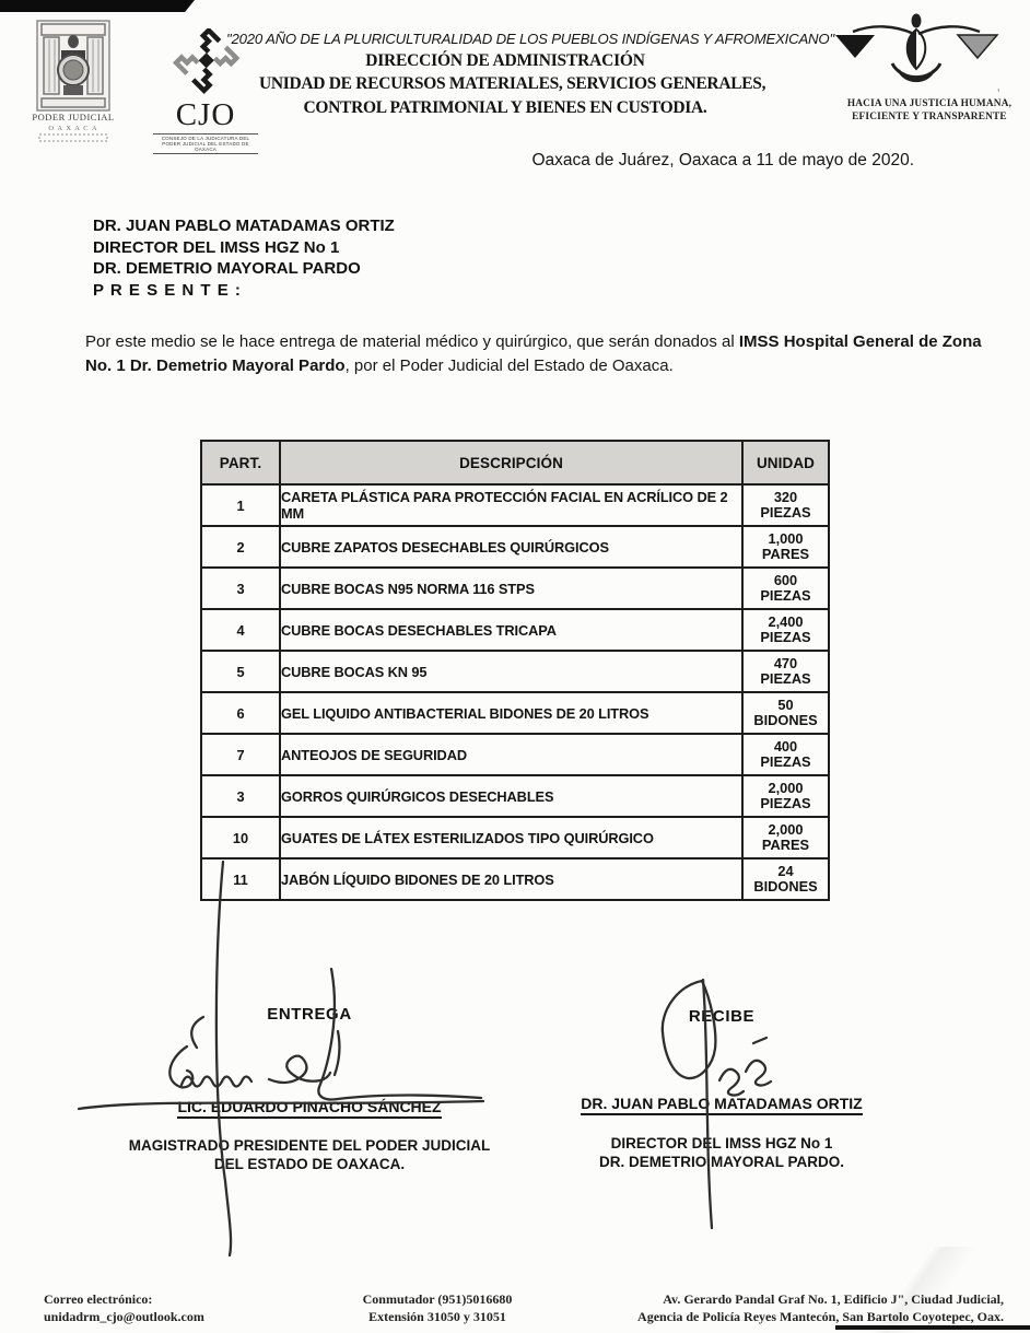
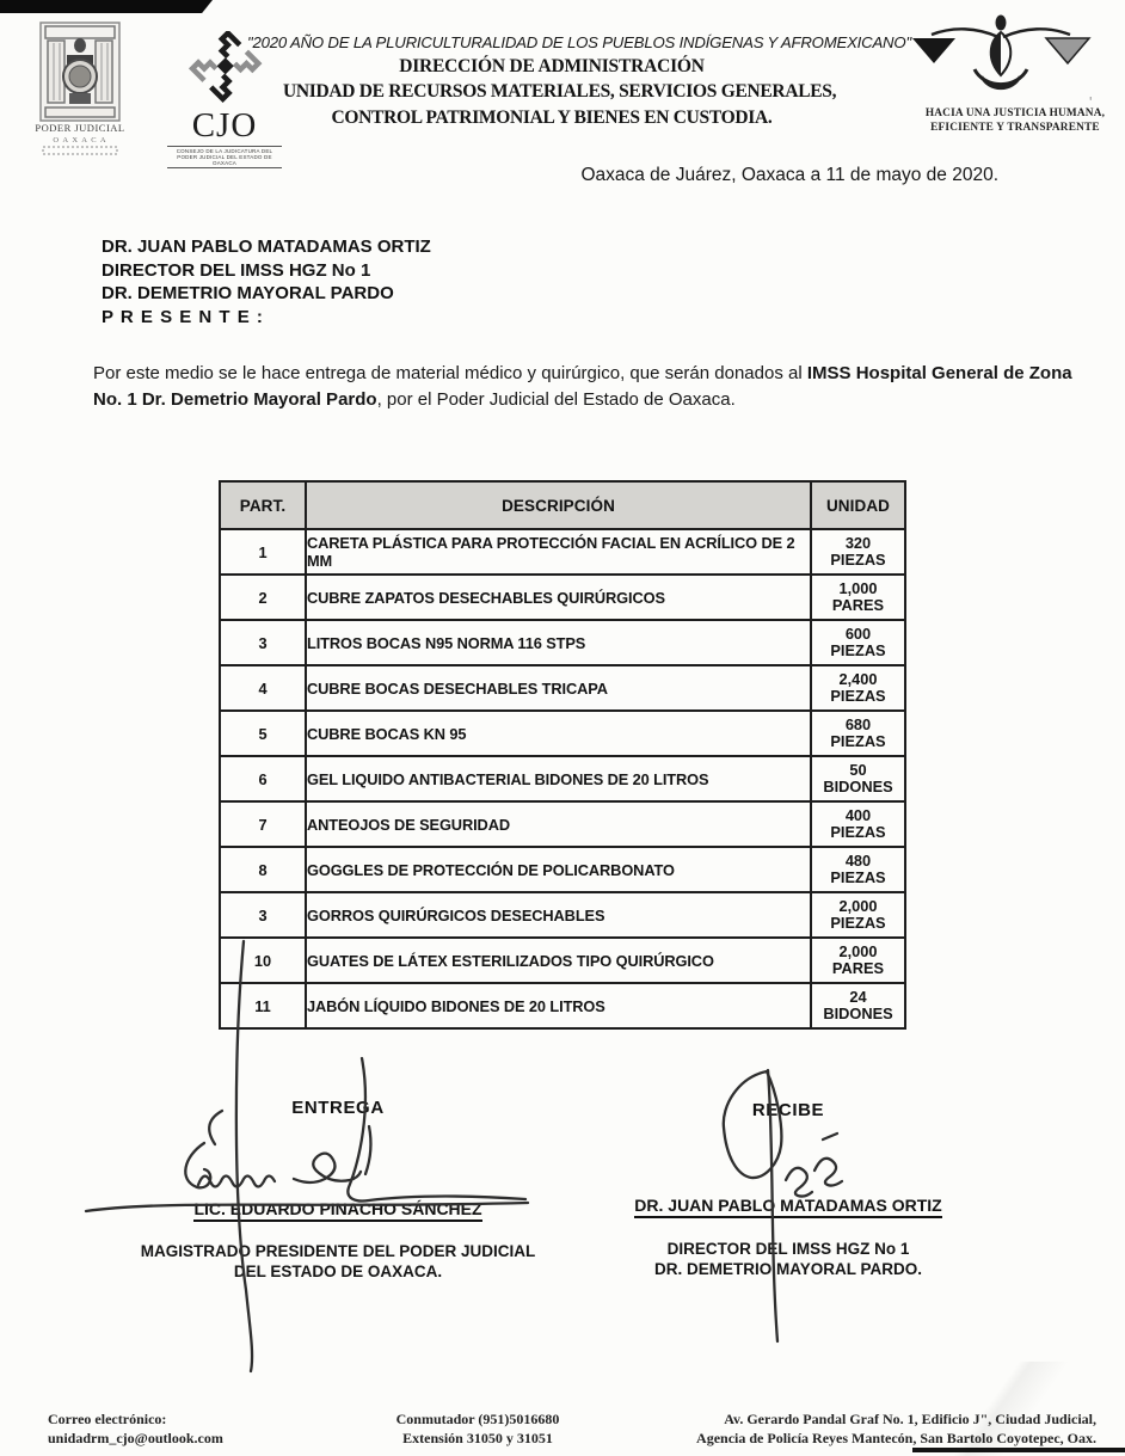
  '
  PODER JUDICIAL
  CJO
  "2020 AÑO DE LA PLURICULTURALIDAD DE LOS PUEBLOS INDÍGENAS Y AFROMEXICANO"
  DIRECCIÓN DE ADMINISTRACIÓN
  UNIDAD DE RECURSOS MATERIALES, SERVICIOS GENERALES,
  CONTROL PATRIMONIAL Y BIENES EN CUSTODIA.
  HACIA UNA JUSTICIA HUMANA,
  EFICIENTE Y TRANSPARENTE
  Oaxaca de Juárez, Oaxaca a 11 de mayo de 2020.
  DR. JUAN PABLO MATADAMAS ORTIZ
  DIRECTOR DEL IMSS HGZ No 1
  DR. DEMETRIO MAYORAL PARDO
  P R E S E N T E :
  Por este medio se le hace entrega de material médico y quirúrgico, que serán donados al IMSS Hospital General de Zona No. 1 Dr. Demetrio Mayoral Pardo, por el Poder Judicial del Estado de Oaxaca.
  PART.	DESCRIPCIÓN	UNIDAD
  1	CARETA PLÁSTICA PARA PROTECCIÓN FACIAL EN ACRÍLICO DE 2 MM	320PIEZAS
  2	CUBRE ZAPATOS DESECHABLES QUIRÚRGICOS	1,000PARES
- 3	CUBRE BOCAS N95 NORMA 116 STPS	600PIEZAS
+ 3	LITROS BOCAS N95 NORMA 116 STPS	600PIEZAS
  4	CUBRE BOCAS DESECHABLES TRICAPA	2,400PIEZAS
- 5	CUBRE BOCAS KN 95	470PIEZAS
+ 5	CUBRE BOCAS KN 95	680PIEZAS
  6	GEL LIQUIDO ANTIBACTERIAL BIDONES DE 20 LITROS	50BIDONES
  7	ANTEOJOS DE SEGURIDAD	400PIEZAS
+ 8	GOGGLES DE PROTECCIÓN DE POLICARBONATO	480PIEZAS
  3	GORROS QUIRÚRGICOS DESECHABLES	2,000PIEZAS
  10	GUATES DE LÁTEX ESTERILIZADOS TIPO QUIRÚRGICO	2,000PARES
  11	JABÓN LÍQUIDO BIDONES DE 20 LITROS	24BIDONES
  ENTREGA
  LIC. EDUARDO PINACHO SÁNCHEZ
  MAGISTRADO PRESIDENTE DEL PODER JUDICIAL
  DEL ESTADO DE OAXACA.
  RECIBE
  DR. JUAN PABLO MATADAMAS ORTIZ
  DIRECTOR DL IMSS HGZ No 1
  DR. DEMETRIO MAYORAL PARDO.
  Correo electrónico:
  unidadrm_cjo@outlook.com
  Conmutador (951)5016680
  Extensión 31050 y 31051
  Av. Gerardo Pandal Graf No. 1, Edificio J", Ciudad Judicial,
  Agencia de Policía Reyes Mantecón, San Bartolo Coyotepec, Oax.
